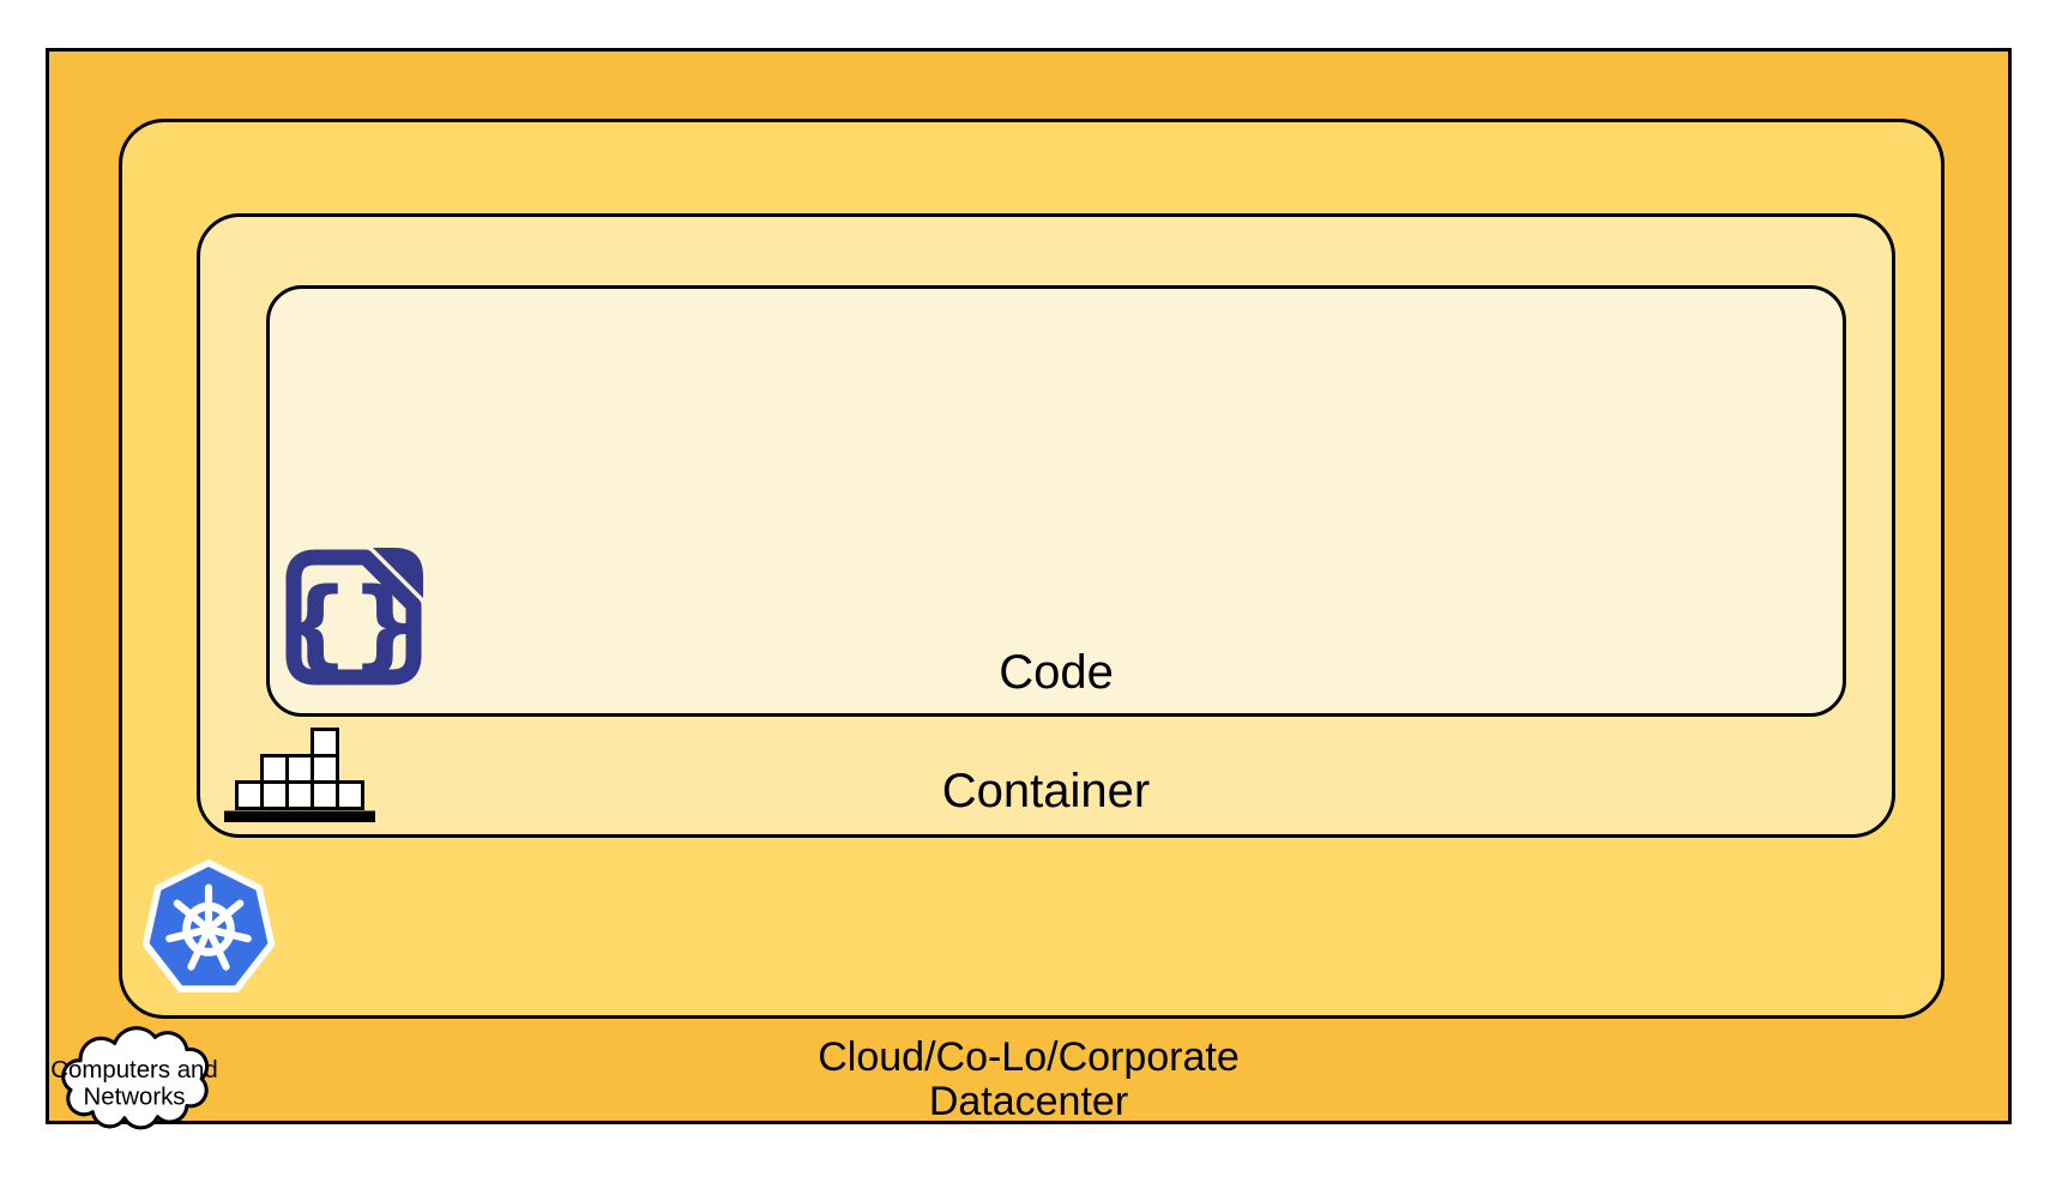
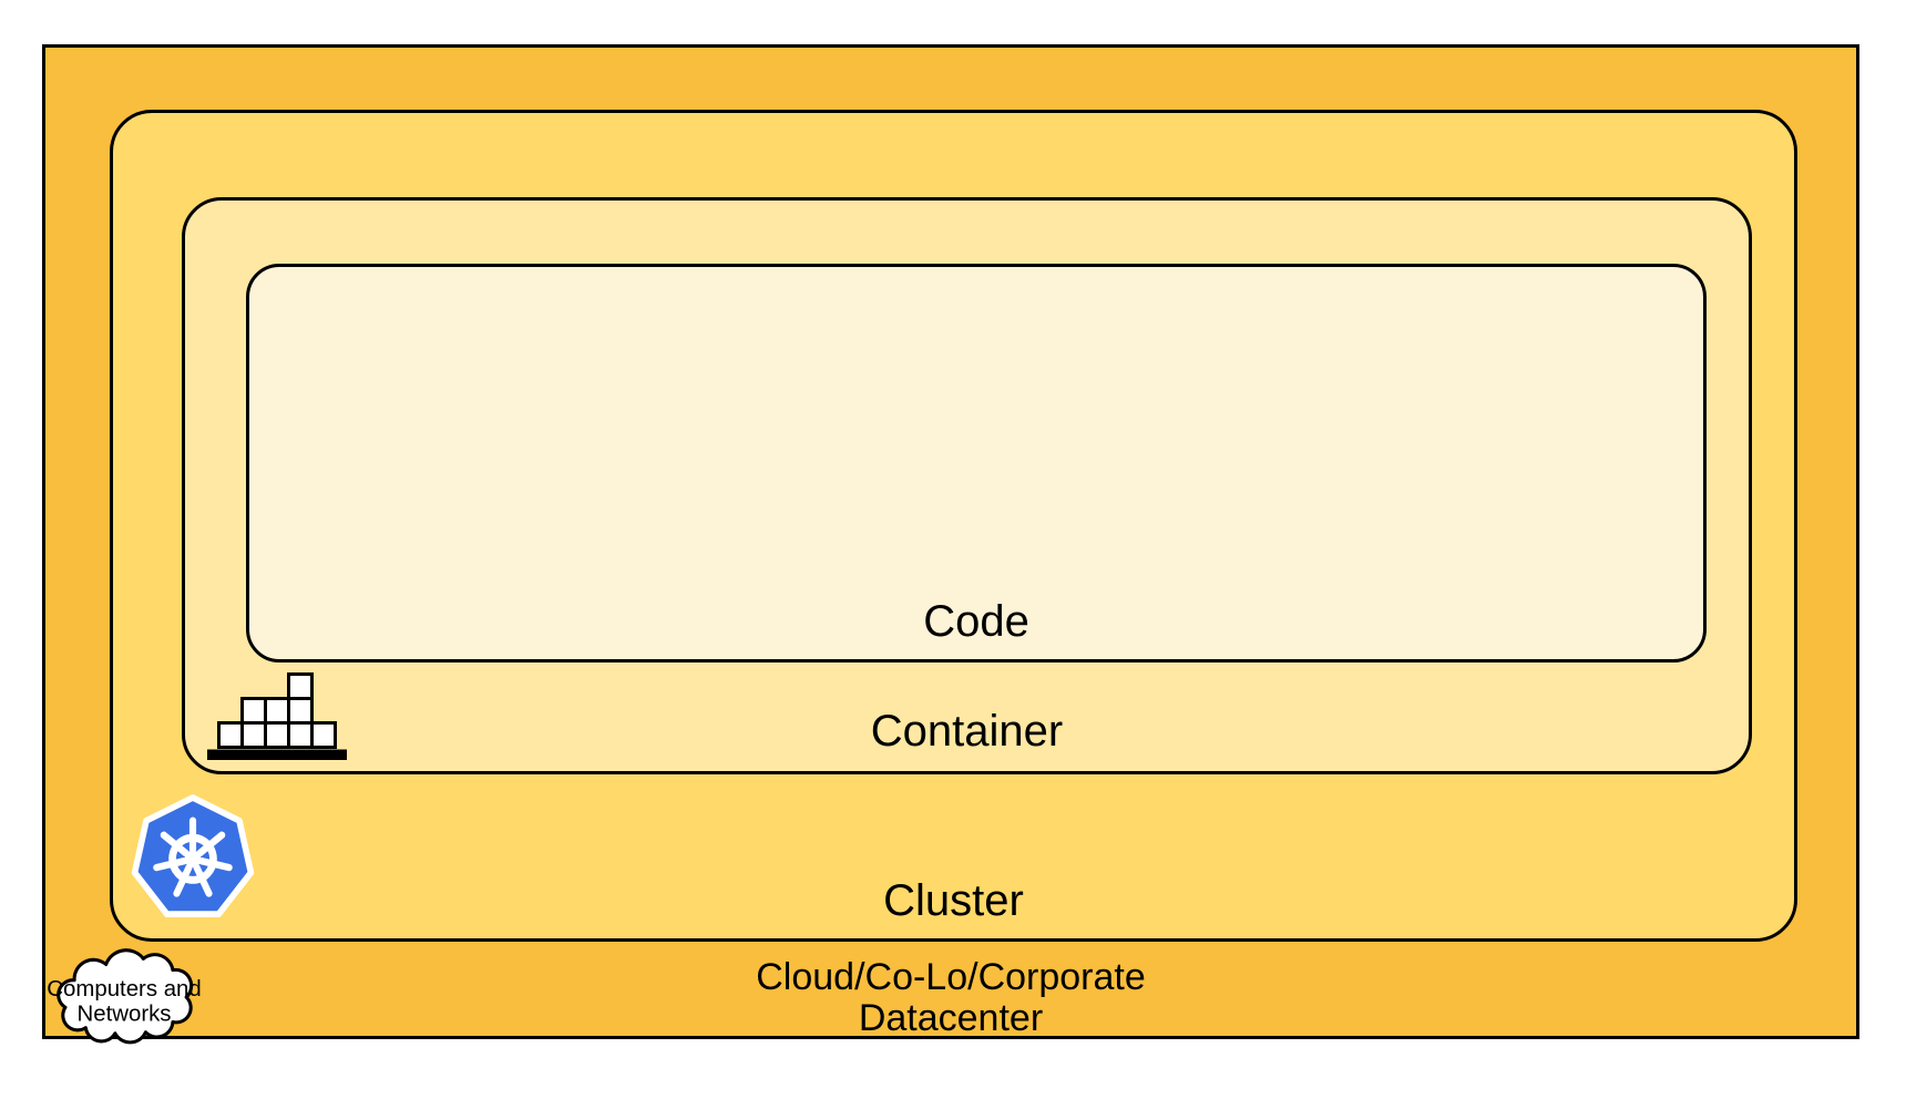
- {}
  Computers and
  Networks
  Code
  Container
+ Cluster
  Cloud/Co-Lo/Corporate
  Datacenter
